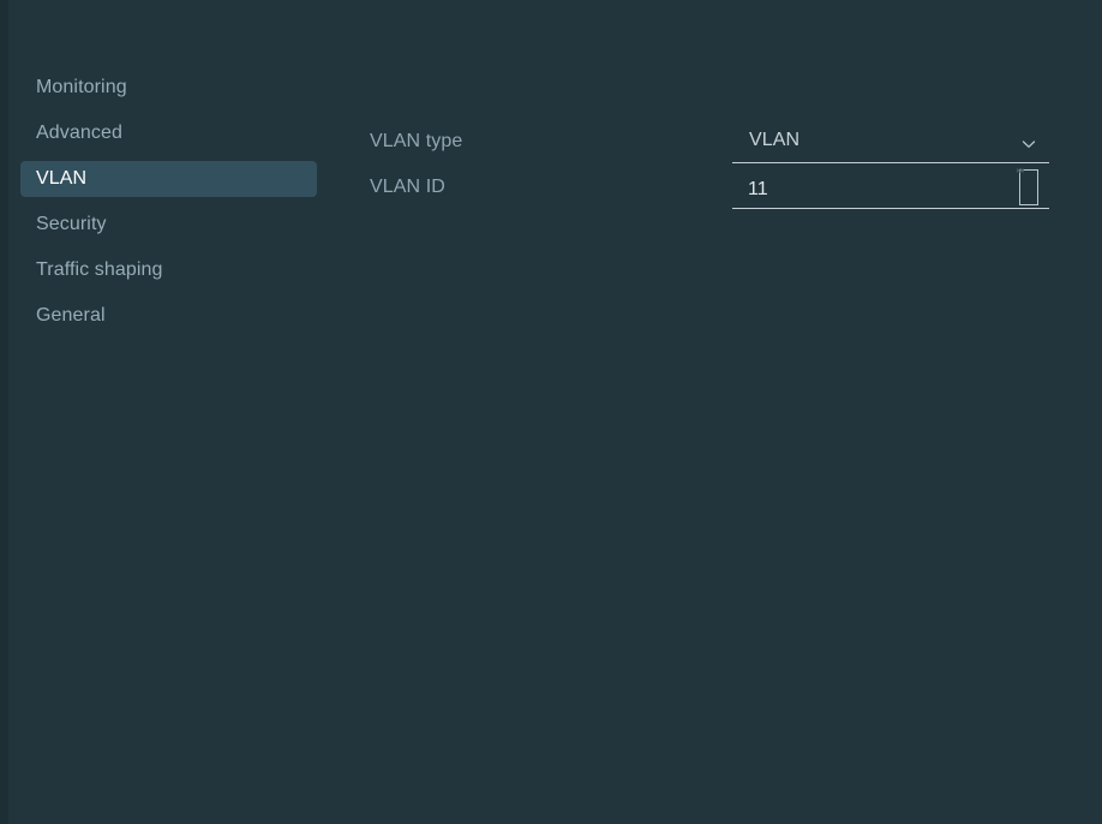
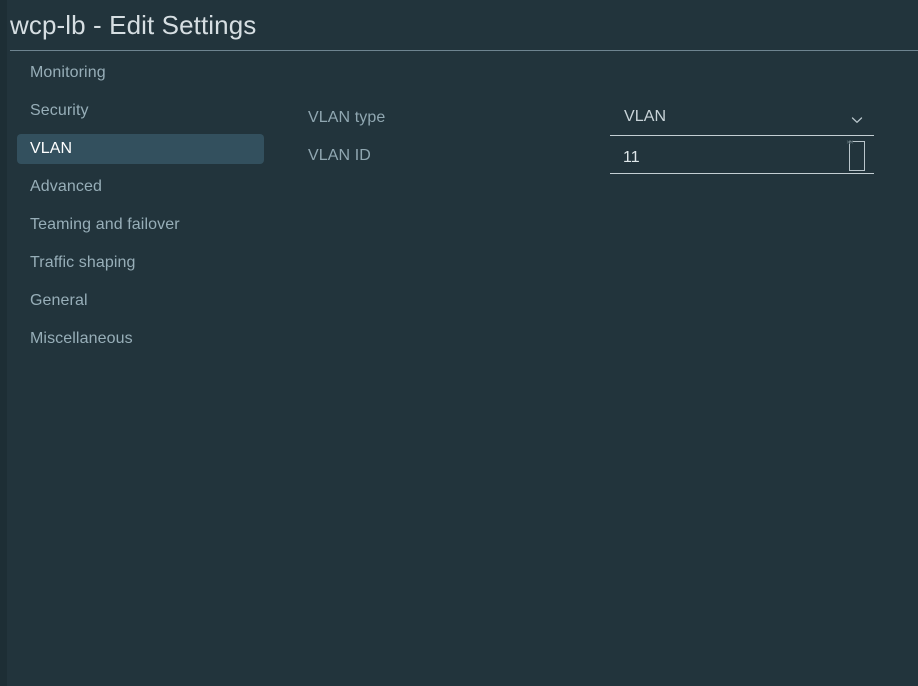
+ wcp-lb - Edit Settings
  Monitoring
- Advanced
+ Security
  VLAN
- Security
+ Advanced
+ Teaming and failover
  Traffic shaping
  General
+ Miscellaneous
  VLAN type
  VLAN
  VLAN ID
  11
